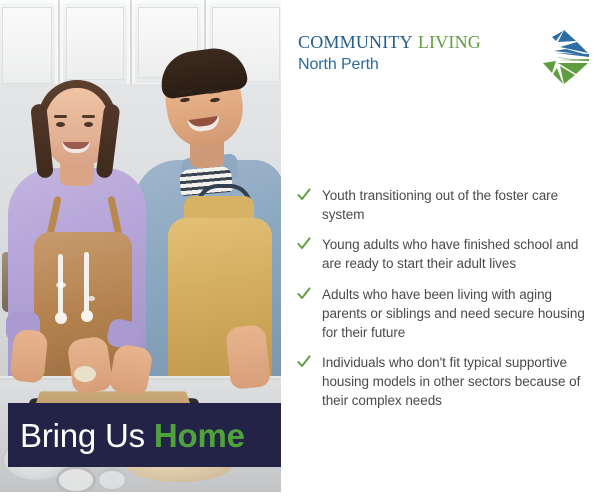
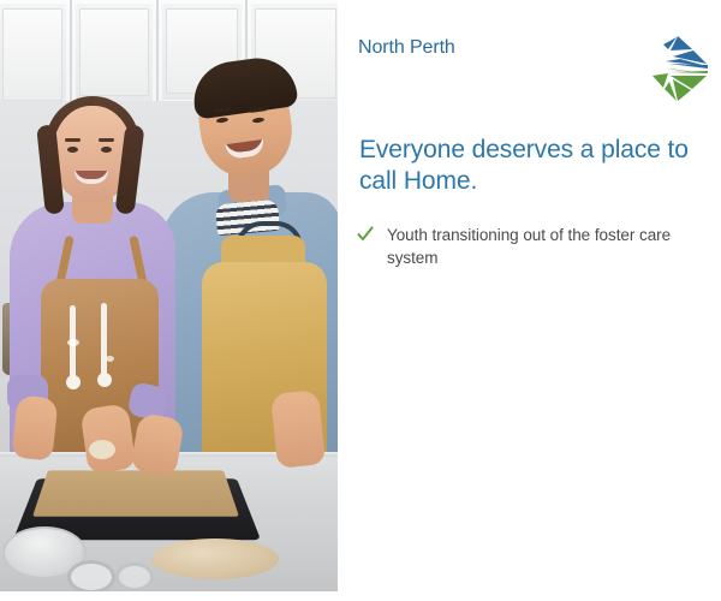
- Bring Us Home
- community living
  North Perth
+ Everyone deserves a place to call Home.
  Youth transitioning out of the foster care system
- Young adults who have finished school and are ready to start their adult lives
- Adults who have been living with aging parents or siblings and need secure housing for their future
- Individuals who don't fit typical supportive housing models in other sectors because of their complex needs
